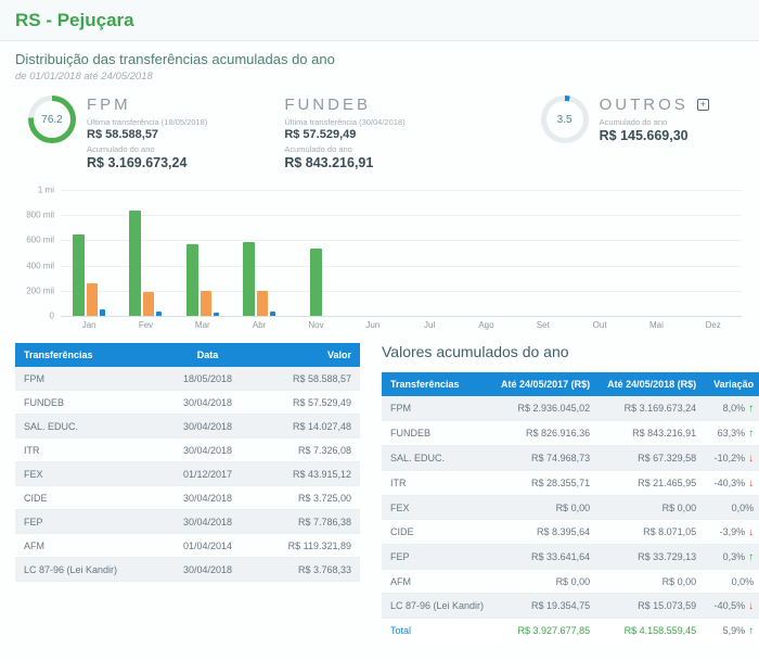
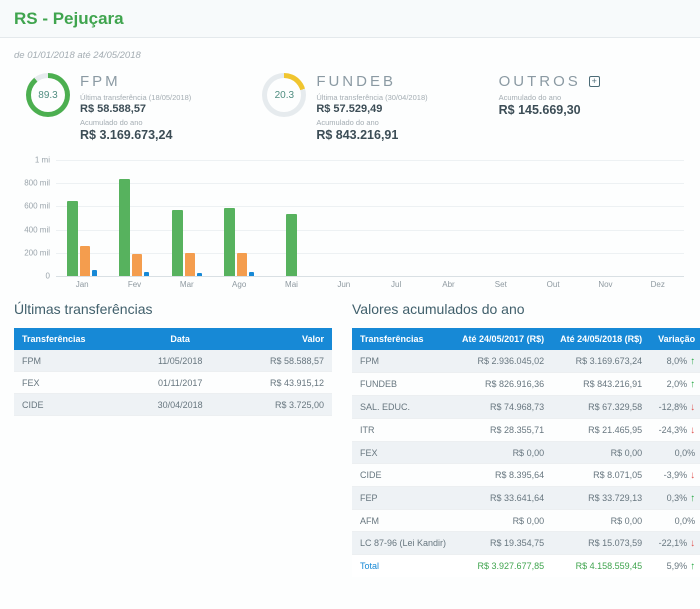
  RS - Pejuçara
- Distribuição das transferências acumuladas do ano
  de 01/01/2018 até 24/05/2018
- 76.2
+ 89.3
  FPM
  Última transferência (18/05/2018)
  R$ 58.588,57
  Acumulado do ano
  R$ 3.169.673,24
+ 20.3
  FUNDEB
  Última transferência (30/04/2018)
  R$ 57.529,49
  Acumulado do ano
  R$ 843.216,91
- 3.5
  OUTROS
  +
  Acumulado do ano
  R$ 145.669,30
  1 mi
  800 mil
  600 mil
  400 mil
  200 mil
  0
  Jan
  Fev
  Mar
- Abr
+ Ago
- Nov
+ Mai
  Jun
  Jul
- Ago
+ Abr
  Set
  Out
- Mai
+ Nov
  Dez
+ Últimas transferências
  Transferências	Data	Valor
- FPM	18/05/2018	R$ 58.588,57
+ FPM	11/05/2018	R$ 58.588,57
- FUNDEB	30/04/2018	R$ 57.529,49
- SAL. EDUC.	30/04/2018	R$ 14.027,48
- ITR	30/04/2018	R$ 7.326,08
- FEX	01/12/2017	R$ 43.915,12
+ FEX	01/11/2017	R$ 43.915,12
  CIDE	30/04/2018	R$ 3.725,00
- FEP	30/04/2018	R$ 7.786,38
- AFM	01/04/2014	R$ 119.321,89
- LC 87-96 (Lei Kandir)	30/04/2018	R$ 3.768,33
  Valores acumulados do ano
  Transferências	Até 24/05/2017 (R$)	Até 24/05/2018 (R$)	Variação
  FPM	R$ 2.936.045,02	R$ 3.169.673,24	8,0% ↑
- FUNDEB	R$ 826.916,36	R$ 843.216,91	63,3% ↑
+ FUNDEB	R$ 826.916,36	R$ 843.216,91	2,0% ↑
- SAL. EDUC.	R$ 74.968,73	R$ 67.329,58	-10,2% ↓
+ SAL. EDUC.	R$ 74.968,73	R$ 67.329,58	-12,8% ↓
- ITR	R$ 28.355,71	R$ 21.465,95	-40,3% ↓
+ ITR	R$ 28.355,71	R$ 21.465,95	-24,3% ↓
  FEX	R$ 0,00	R$ 0,00	0,0%
  CIDE	R$ 8.395,64	R$ 8.071,05	-3,9% ↓
  FEP	R$ 33.641,64	R$ 33.729,13	0,3% ↑
  AFM	R$ 0,00	R$ 0,00	0,0%
- LC 87-96 (Lei Kandir)	R$ 19.354,75	R$ 15.073,59	-40,5% ↓
+ LC 87-96 (Lei Kandir)	R$ 19.354,75	R$ 15.073,59	-22,1% ↓
  Total	R$ 3.927.677,85	R$ 4.158.559,45	5,9% ↑
